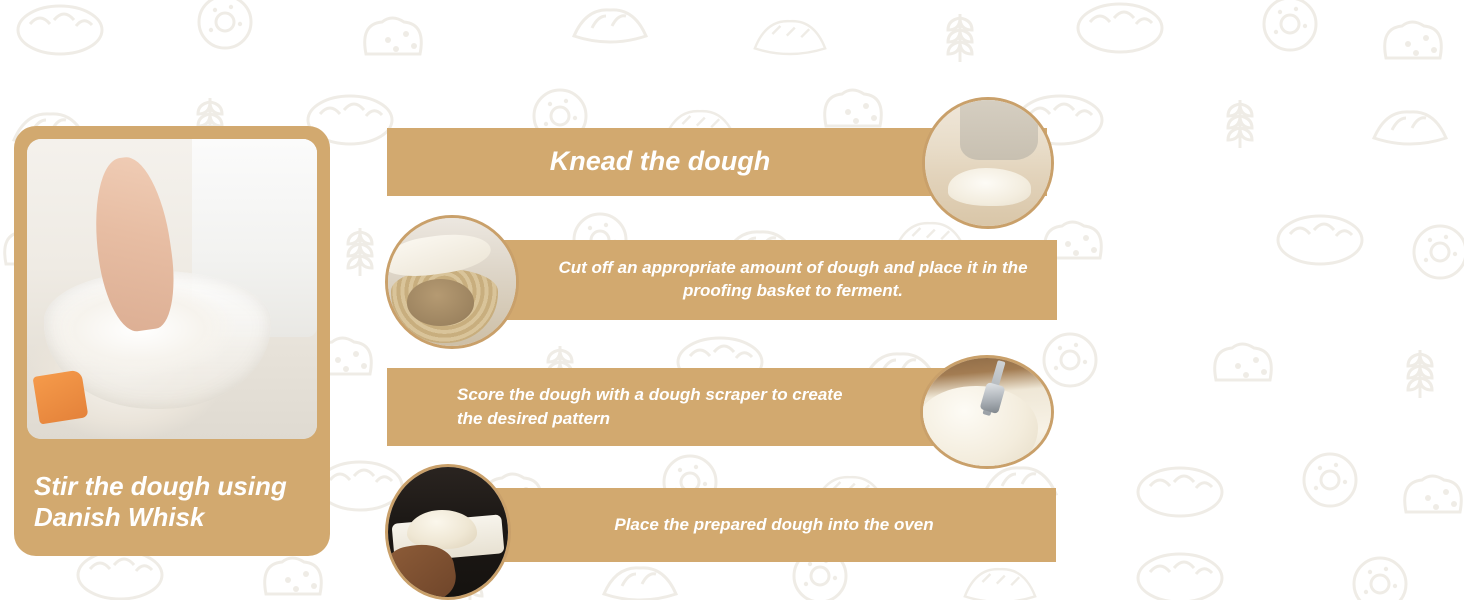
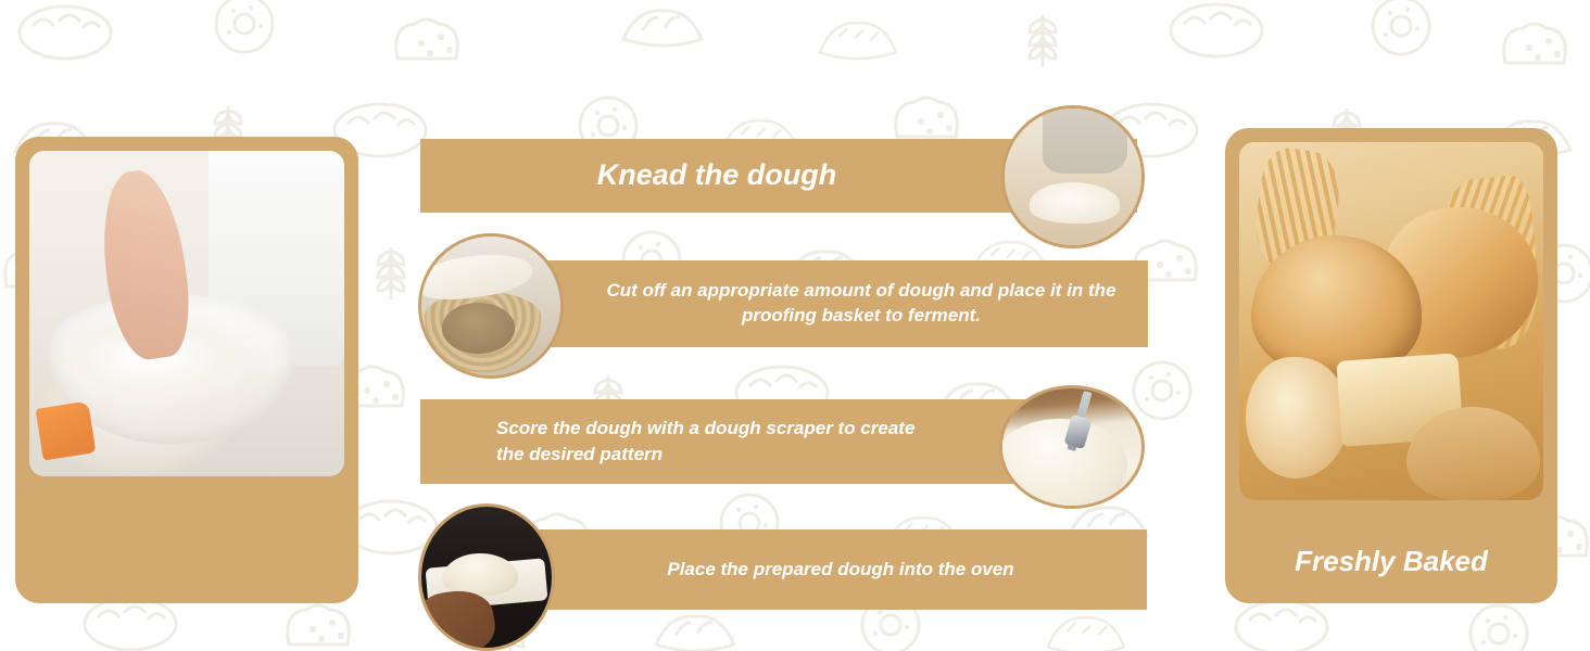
- Stir the dough using Danish Whisk
  Knead the dough
  Cut off an appropriate amount of dough and place it in the proofing basket to ferment.
  Score the dough with a dough scraper to create the desired pattern
  Place the prepared dough into the oven
+ Freshly Baked
